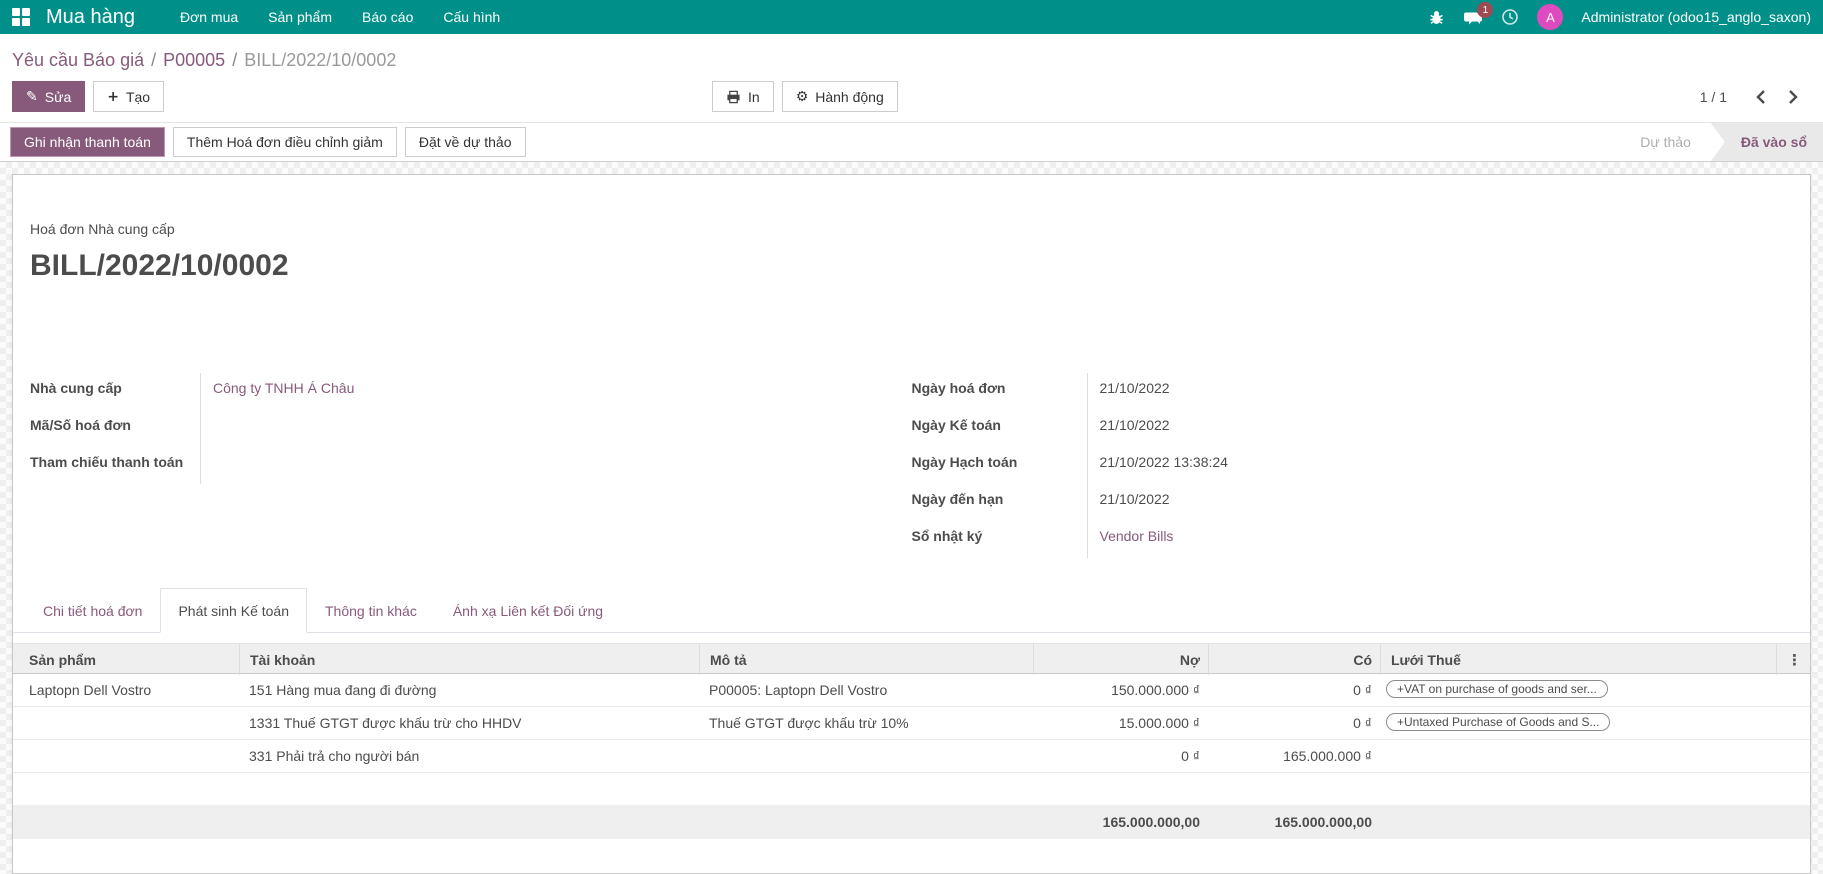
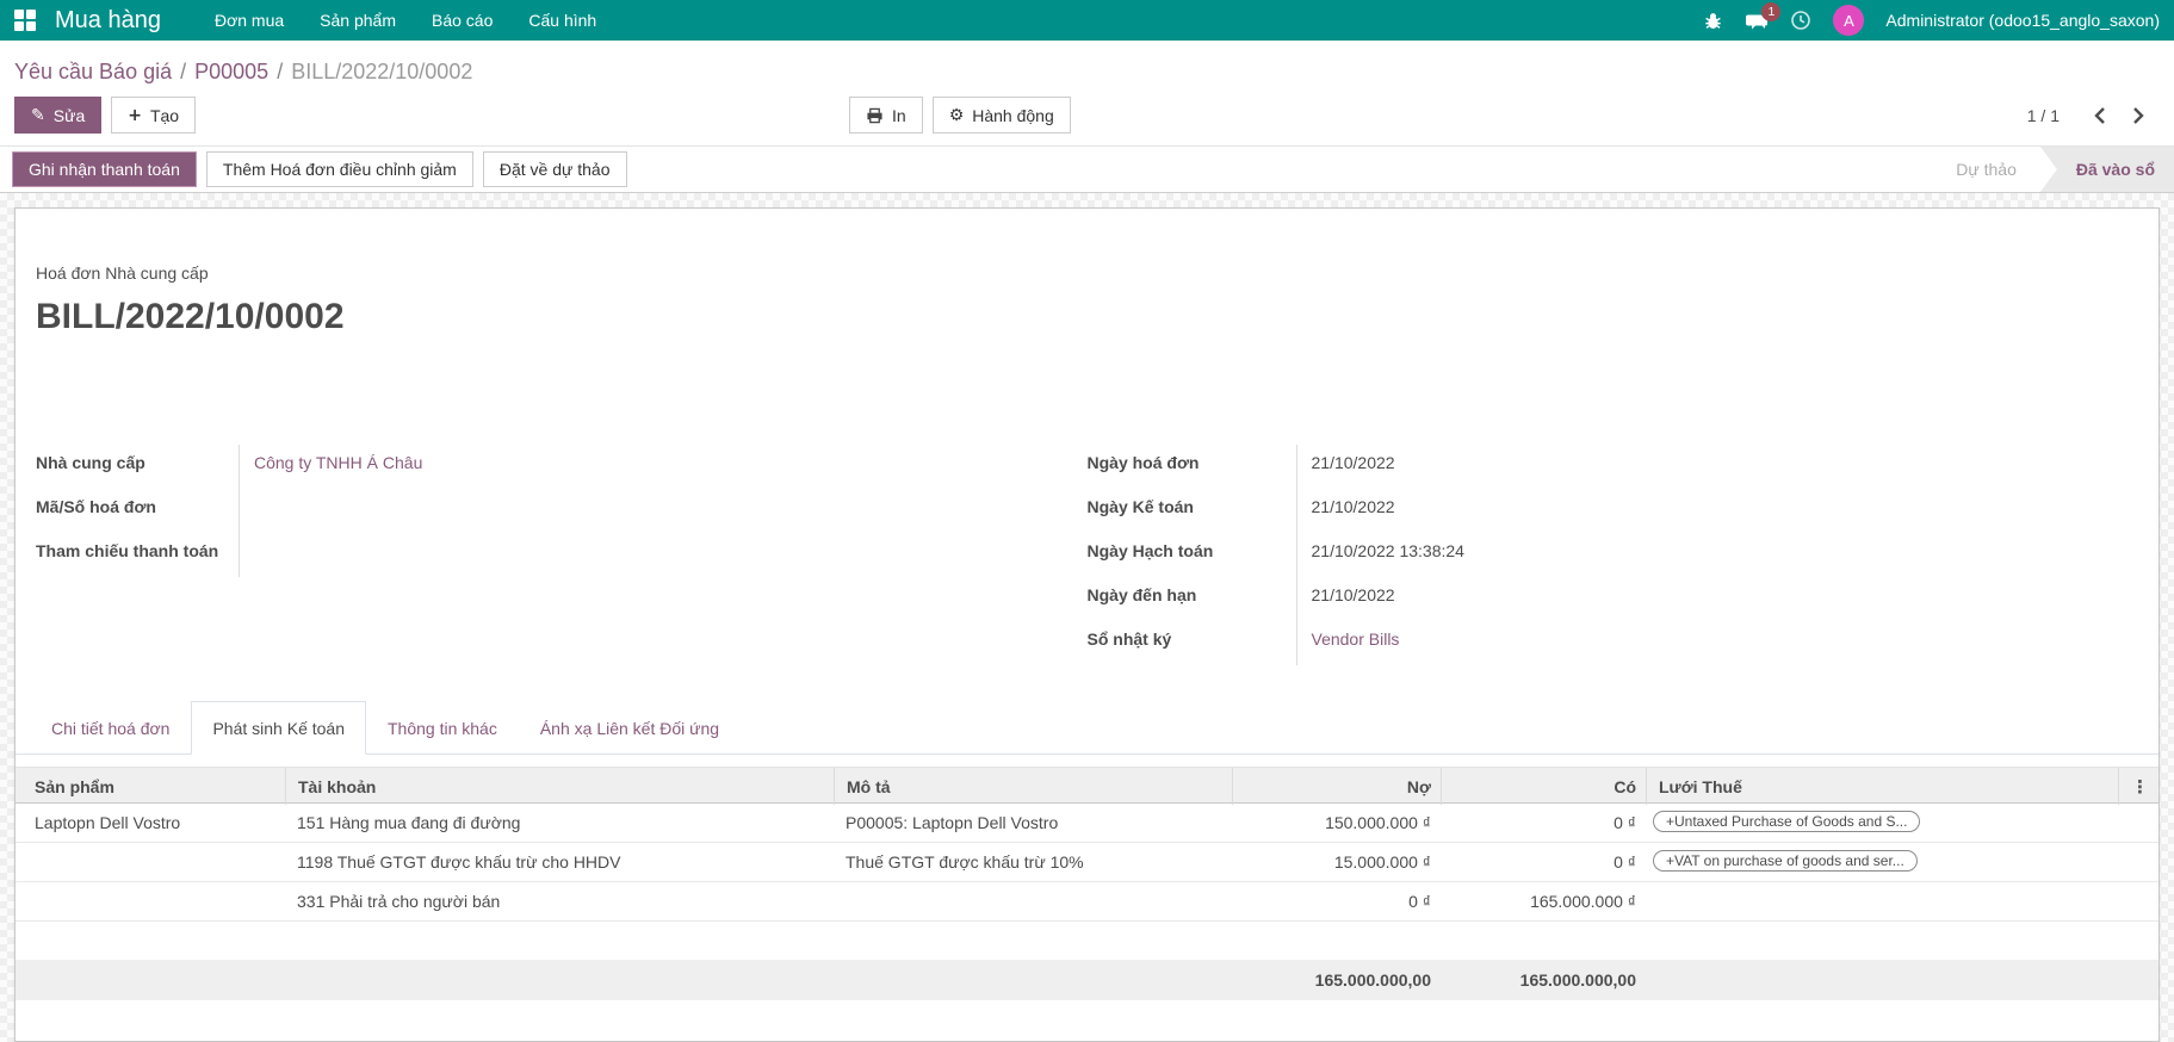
  Mua hàng
  Đơn mua
  Sản phẩm
  Báo cáo
  Cấu hình
  1
  A
  Administrator (odoo15_anglo_saxon)
  Yêu cầu Báo giá / P00005 / BILL/2022/10/0002
  ✎
  Sửa
  +
  Tạo
  In
  ⚙
  Hành động
  1 / 1
  Ghi nhận thanh toán
  Thêm Hoá đơn điều chỉnh giảm
  Đặt về dự thảo
  Dự thảo
  Đã vào sổ
  Hoá đơn Nhà cung cấp
  BILL/2022/10/0002
  Nhà cung cấp
  Công ty TNHH Á Châu
  Mã/Số hoá đơn
  Tham chiếu thanh toán
  Ngày hoá đơn
  21/10/2022
  Ngày Kế toán
  21/10/2022
  Ngày Hạch toán
  21/10/2022 13:38:24
  Ngày đến hạn
  21/10/2022
  Sổ nhật ký
  Vendor Bills
  Chi tiết hoá đơn
  Phát sinh Kế toán
  Thông tin khác
  Ánh xạ Liên kết Đối ứng
  Sản phẩm
  Tài khoản
  Mô tả
  Nợ
  Có
  Lưới Thuế
  ⋮
  Laptopn Dell Vostro
  151 Hàng mua đang đi đường
  P00005: Laptopn Dell Vostro
  150.000.000 ₫
  0 ₫
- +VAT on purchase of goods and ser...
+ +Untaxed Purchase of Goods and S...
- 1331 Thuế GTGT được khấu trừ cho HHDV
+ 1198 Thuế GTGT được khấu trừ cho HHDV
  Thuế GTGT được khấu trừ 10%
  15.000.000 ₫
  0 ₫
- +Untaxed Purchase of Goods and S...
+ +VAT on purchase of goods and ser...
  331 Phải trả cho người bán
  0 ₫
  165.000.000 ₫
  165.000.000,00
  165.000.000,00
